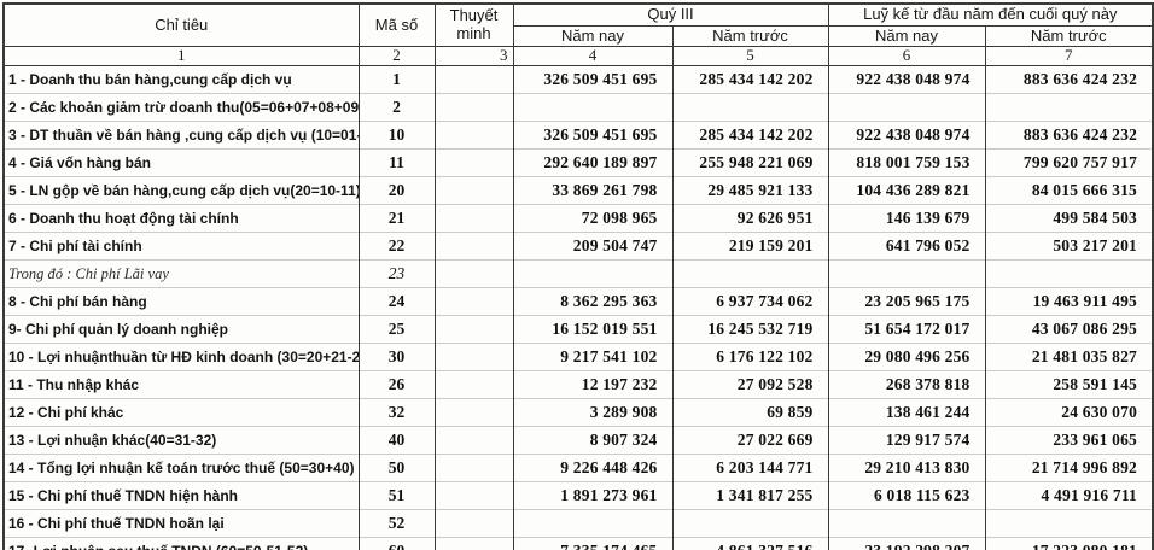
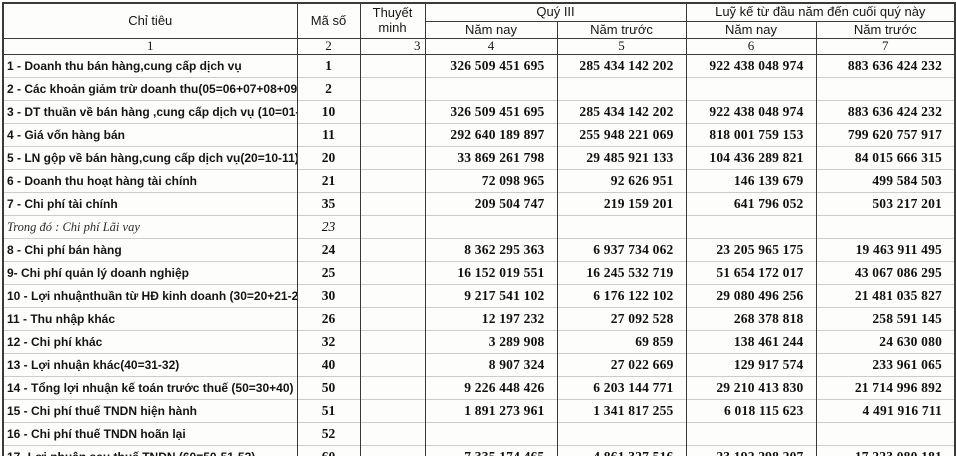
  Chỉ tiêu	Mã số	Thuyết minh	Quý III	Luỹ kế từ đầu năm đến cuối quý này
  Năm nay	Năm trước	Năm nay	Năm trước
  1	2	3	4	5	6	7
  1 - Doanh thu bán hàng,cung cấp dịch vụ	1		326 509 451 695	285 434 142 202	922 438 048 974	883 636 424 232
  2 - Các khoản giảm trừ doanh thu(05=06+07+08+09	2
  3 - DT thuần về bán hàng ,cung cấp dịch vụ (10=01	10		326 509 451 695	285 434 142 202	922 438 048 974	883 636 424 232
  4 - Giá vốn hàng bán	11		292 640 189 897	255 948 221 069	818 001 759 153	799 620 757 917
  5 - LN gộp về bán hàng,cung cấp dịch vụ(20=10-11)	20		33 869 261 798	29 485 921 133	104 436 289 821	84 015 666 315
- 6 - Doanh thu hoạt động tài chính	21		72 098 965	92 626 951	146 139 679	499 584 503
+ 6 - Doanh thu hoạt hàng tài chính	21		72 098 965	92 626 951	146 139 679	499 584 503
- 7 - Chi phí tài chính	22		209 504 747	219 159 201	641 796 052	503 217 201
+ 7 - Chi phí tài chính	35		209 504 747	219 159 201	641 796 052	503 217 201
  Trong đó : Chi phí Lãi vay	23
  8 - Chi phí bán hàng	24		8 362 295 363	6 937 734 062	23 205 965 175	19 463 911 495
  9- Chi phí quản lý doanh nghiệp	25		16 152 019 551	16 245 532 719	51 654 172 017	43 067 086 295
  10 - Lợi nhuậnthuần từ HĐ kinh doanh (30=20+21-2	30		9 217 541 102	6 176 122 102	29 080 496 256	21 481 035 827
  11 - Thu nhập khác	26		12 197 232	27 092 528	268 378 818	258 591 145
- 12 - Chi phí khác	32		3 289 908	69 859	138 461 244	24 630 070
+ 12 - Chi phí khác	32		3 289 908	69 859	138 461 244	24 630 080
  13 - Lợi nhuận khác(40=31-32)	40		8 907 324	27 022 669	129 917 574	233 961 065
  14 - Tổng lợi nhuận kế toán trước thuế (50=30+40)	50		9 226 448 426	6 203 144 771	29 210 413 830	21 714 996 892
  15 - Chi phí thuế TNDN hiện hành	51		1 891 273 961	1 341 817 255	6 018 115 623	4 491 916 711
  16 - Chi phí thuế TNDN hoãn lại	52
